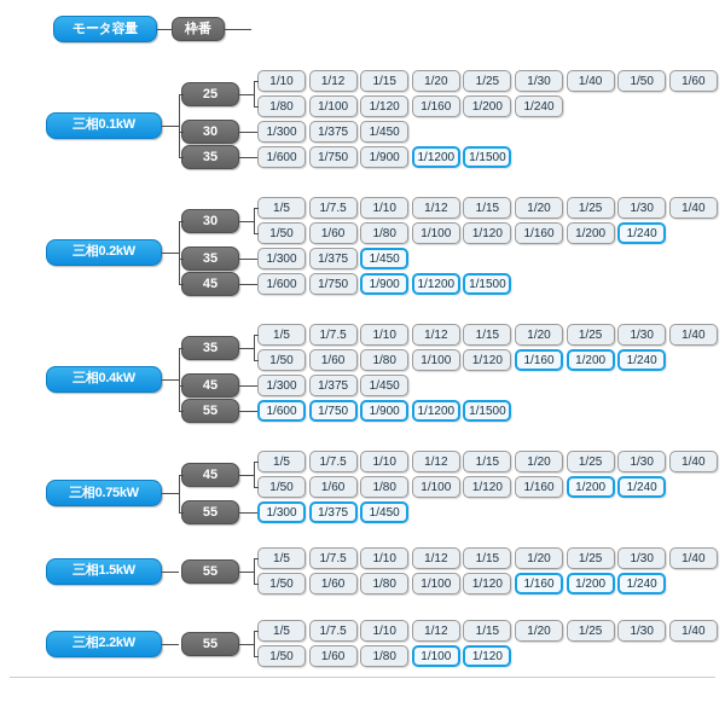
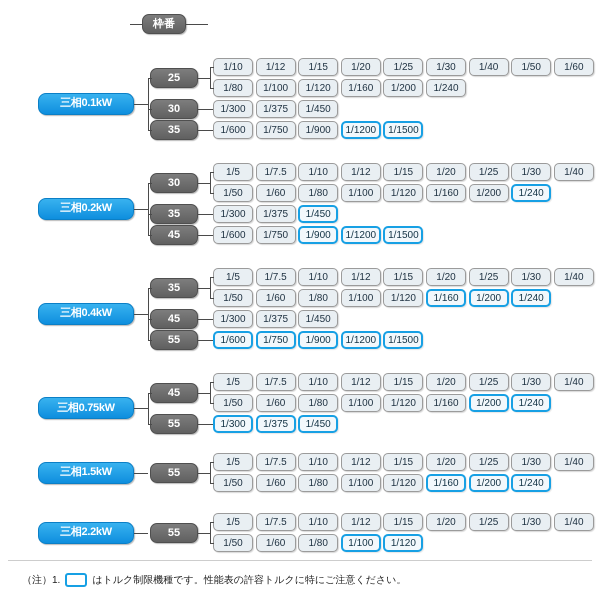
- モータ容量
  枠番
  1/10
  1/12
  1/15
  1/20
  1/25
  1/30
  1/40
  1/50
  1/60
  1/80
  1/100
  1/120
  1/160
  1/200
  1/240
  1/300
  1/375
  1/450
  1/600
  1/750
  1/900
  1/1200
  1/1500
  25
  30
  35
  三相0.1kW
  1/5
  1/7.5
  1/10
  1/12
  1/15
  1/20
  1/25
  1/30
  1/40
  1/50
  1/60
  1/80
  1/100
  1/120
  1/160
  1/200
  1/240
  1/300
  1/375
  1/450
  1/600
  1/750
  1/900
  1/1200
  1/1500
  30
  35
  45
  三相0.2kW
  1/5
  1/7.5
  1/10
  1/12
  1/15
  1/20
  1/25
  1/30
  1/40
  1/50
  1/60
  1/80
  1/100
  1/120
  1/160
  1/200
  1/240
  1/300
  1/375
  1/450
  1/600
  1/750
  1/900
  1/1200
  1/1500
  35
  45
  55
  三相0.4kW
  1/5
  1/7.5
  1/10
  1/12
  1/15
  1/20
  1/25
  1/30
  1/40
  1/50
  1/60
  1/80
  1/100
  1/120
  1/160
  1/200
  1/240
  1/300
  1/375
  1/450
  45
  55
  三相0.75kW
  1/5
  1/7.5
  1/10
  1/12
  1/15
  1/20
  1/25
  1/30
  1/40
  1/50
  1/60
  1/80
  1/100
  1/120
  1/160
  1/200
  1/240
  55
  三相1.5kW
  1/5
  1/7.5
  1/10
  1/12
  1/15
  1/20
  1/25
  1/30
  1/40
  1/50
  1/60
  1/80
  1/100
  1/120
  55
  三相2.2kW
+ （注）1.
+ はトルク制限機種です。性能表の許容トルクに特にご注意ください。
